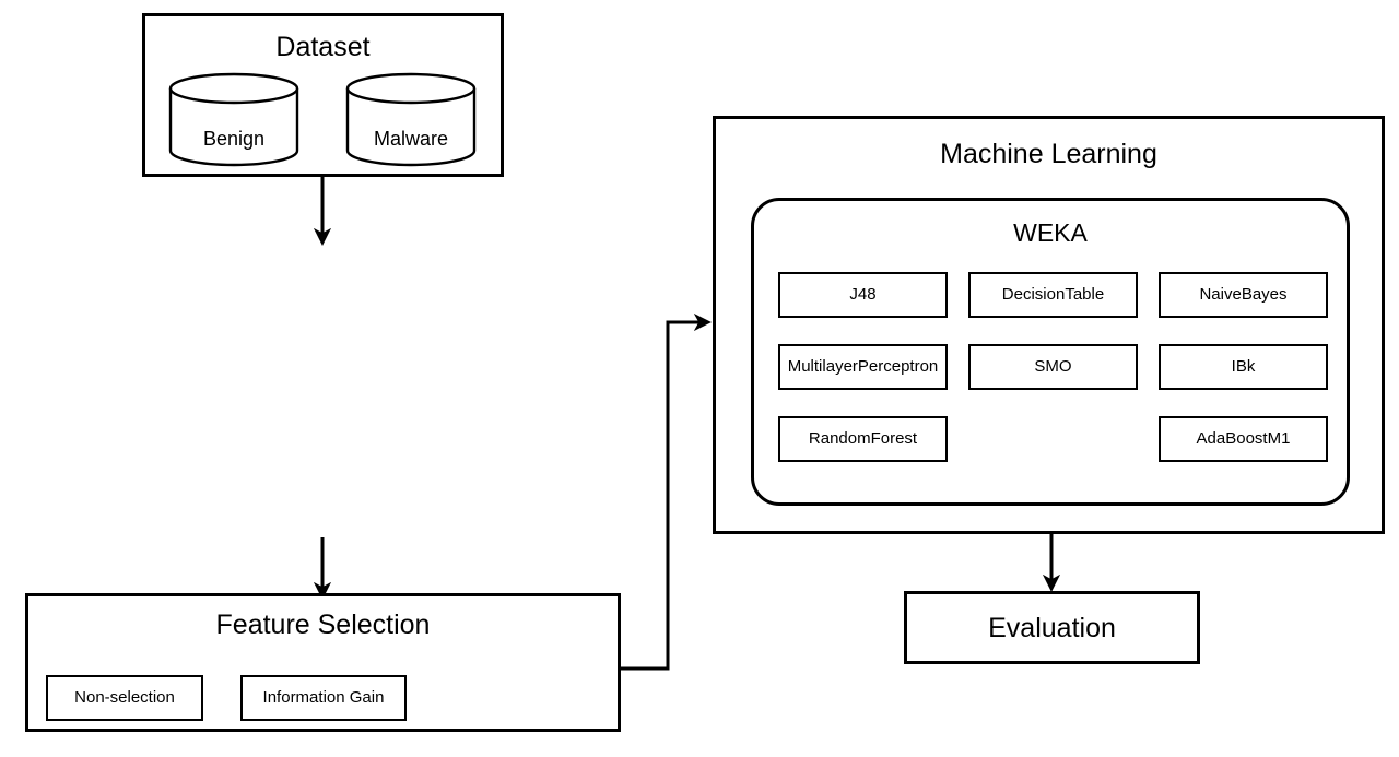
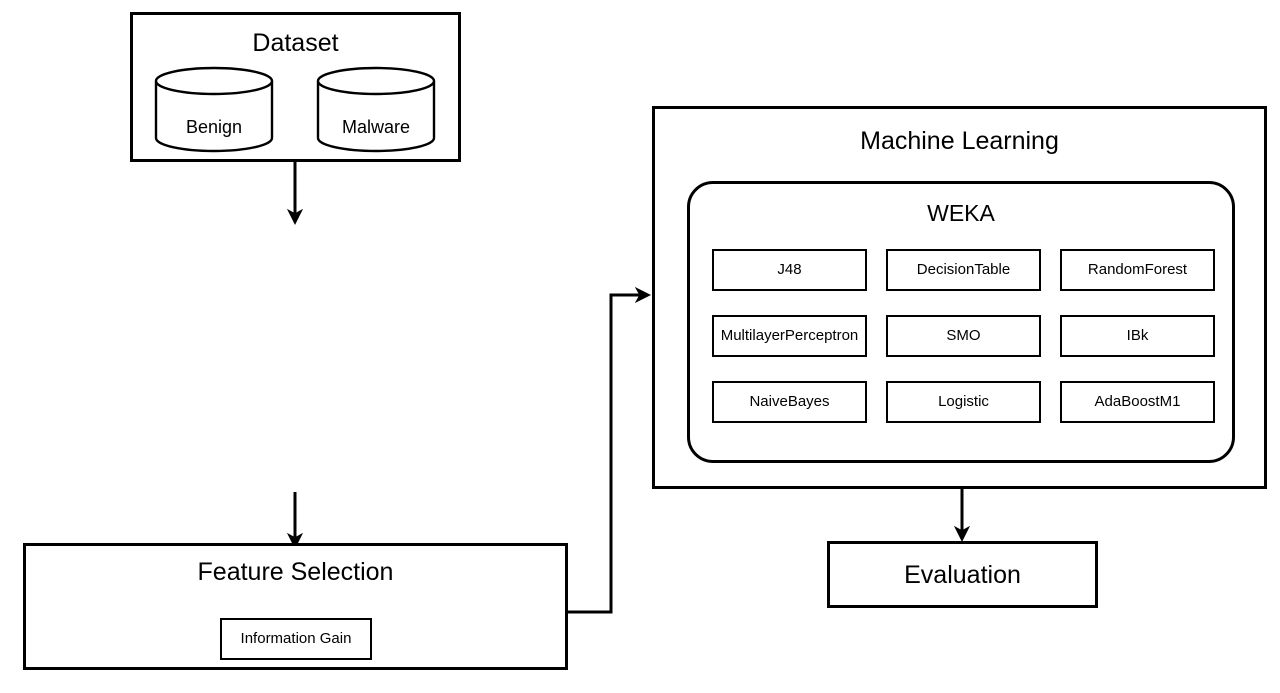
  Dataset
  Benign
  Malware
  Feature Selection
- Non-selection
  Information Gain
  Machine Learning
  WEKA
  J48
  DecisionTable
- NaiveBayes
+ RandomForest
  MultilayerPerceptron
  SMO
  IBk
- RandomForest
+ NaiveBayes
+ Logistic
  AdaBoostM1
  Evaluation
